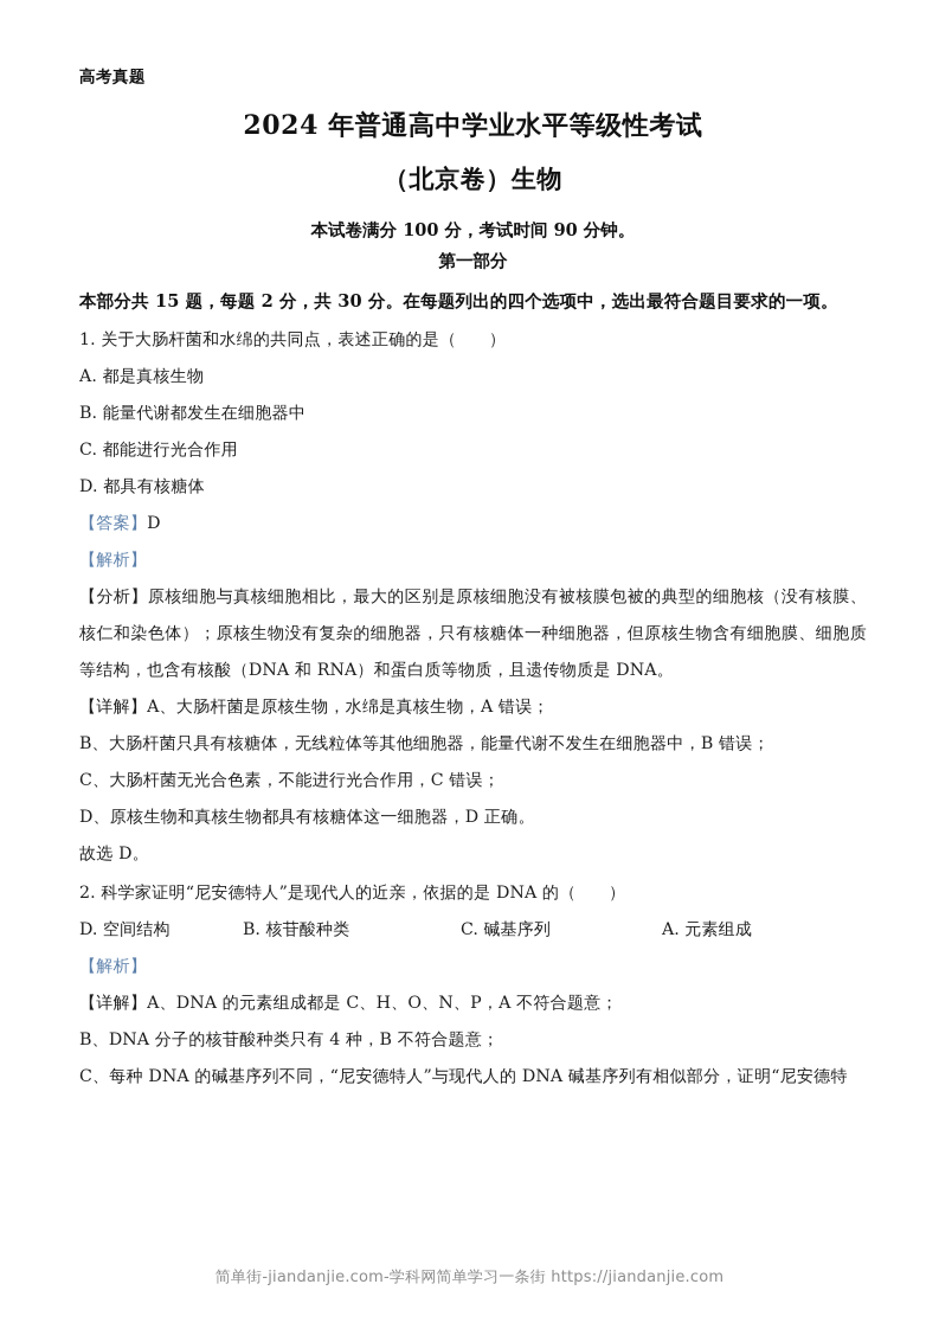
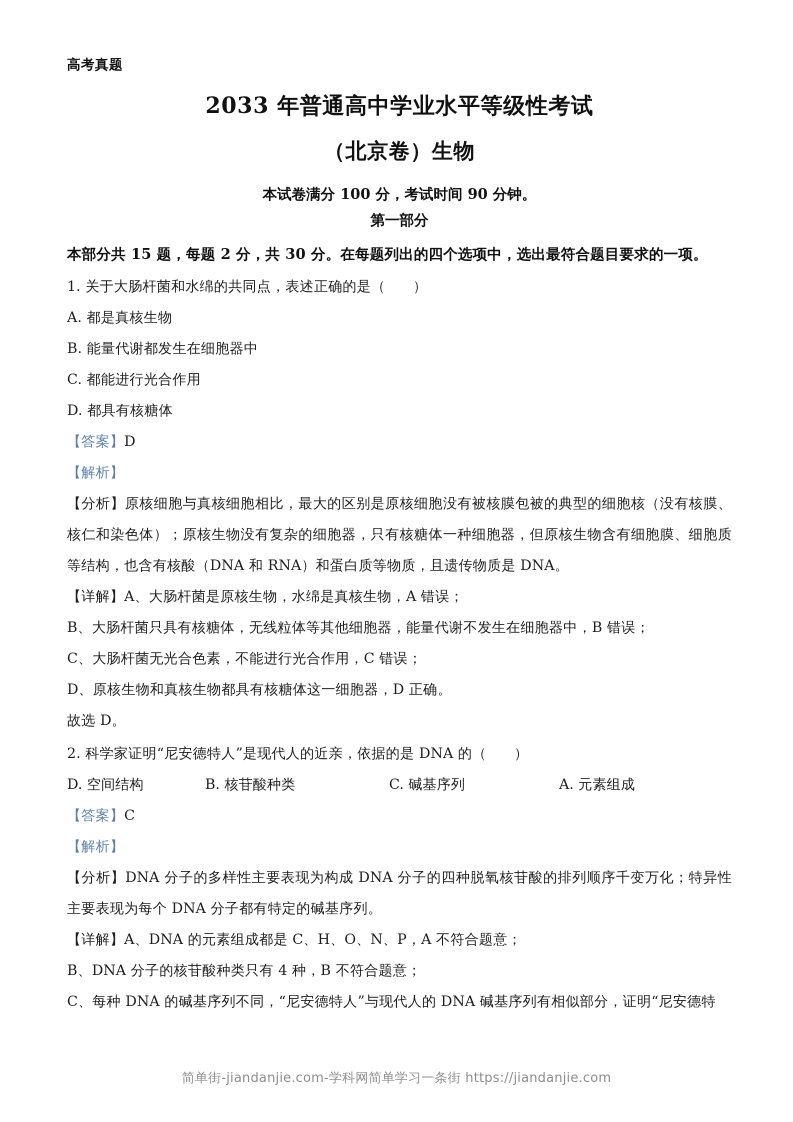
  高考真题
- 2024 年普通高中学业水平等级性考试
+ 2033 年普通高中学业水平等级性考试
  （北京卷）生物
  本试卷满分 100 分，考试时间 90 分钟。
  第一部分
  本部分共 15 题，每题 2 分，共 30 分。在每题列出的四个选项中，选出最符合题目要求的一项。
  1. 关于大肠杆菌和水绵的共同点，表述正确的是（ ）
  A. 都是真核生物
  B. 能量代谢都发生在细胞器中
  C. 都能进行光合作用
  D. 都具有核糖体
  【答案】D
  【解析】
  【分析】原核细胞与真核细胞相比，最大的区别是原核细胞没有被核膜包被的典型的细胞核（没有核膜、核仁和染色体）；原核生物没有复杂的细胞器，只有核糖体一种细胞器，但原核生物含有细胞膜、细胞质等结构，也含有核酸（DNA 和 RNA）和蛋白质等物质，且遗传物质是 DNA。
  【详解】A、大肠杆菌是原核生物，水绵是真核生物，A 错误；
  B、大肠杆菌只具有核糖体，无线粒体等其他细胞器，能量代谢不发生在细胞器中，B 错误；
  C、大肠杆菌无光合色素，不能进行光合作用，C 错误；
  D、原核生物和真核生物都具有核糖体这一细胞器，D 正确。
  故选 D。
  2. 科学家证明“尼安德特人”是现代人的近亲，依据的是 DNA 的（ ）
  D. 空间结构
  B. 核苷酸种类
  C. 碱基序列
  A. 元素组成
+ 【答案】C
  【解析】
+ 【分析】DNA 分子的多样性主要表现为构成 DNA 分子的四种脱氧核苷酸的排列顺序千变万化；特异性主要表现为每个 DNA 分子都有特定的碱基序列。
  【详解】A、DNA 的元素组成都是 C、H、O、N、P，A 不符合题意；
  B、DNA 分子的核苷酸种类只有 4 种，B 不符合题意；
  C、每种 DNA 的碱基序列不同，“尼安德特人”与现代人的 DNA 碱基序列有相似部分，证明“尼安德特
  简单街-jiandanjie.com-学科网简单学习一条街 https://jiandanjie.com
